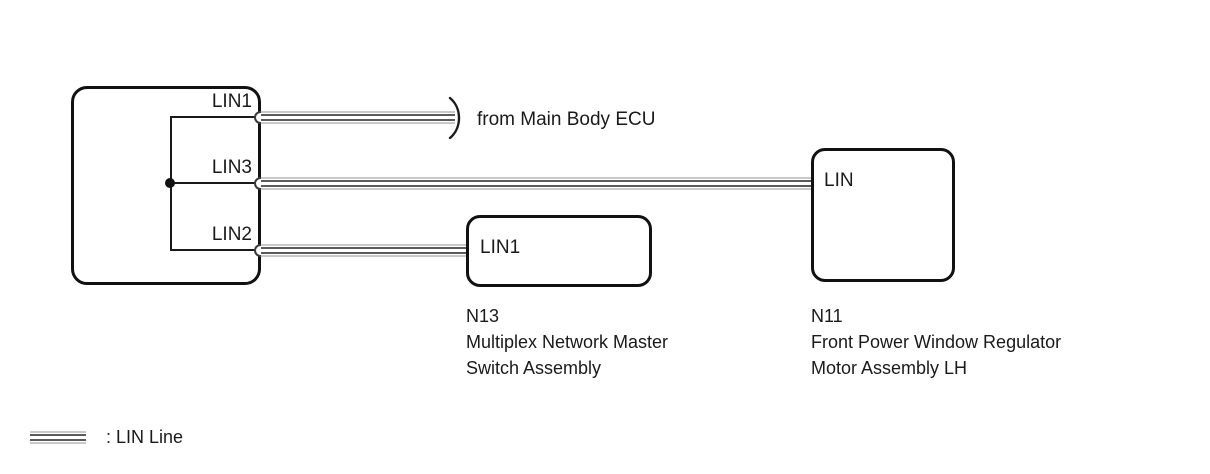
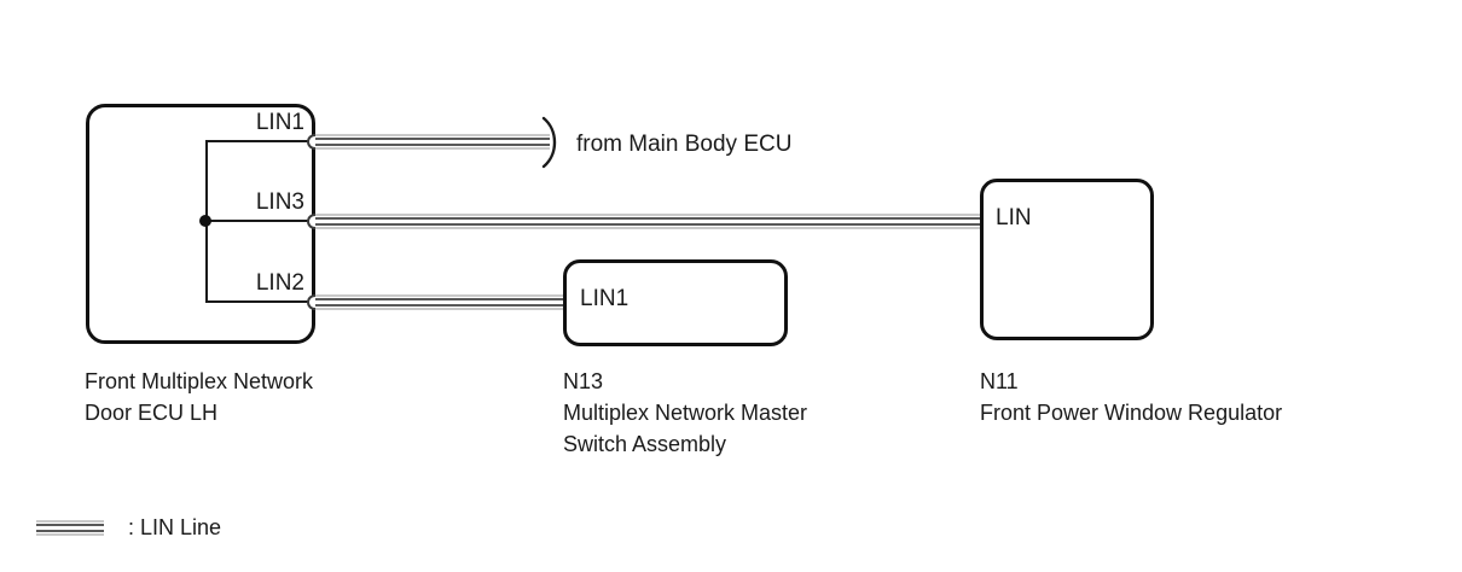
  LIN1
  LIN3
  LIN2
  from Main Body ECU
  LIN1
  LIN
+ Front Multiplex Network
+ Door ECU LH
  N13
  Multiplex Network Master
  Switch Assembly
  N11
  Front Power Window Regulator
- Motor Assembly LH
  : LIN Line
